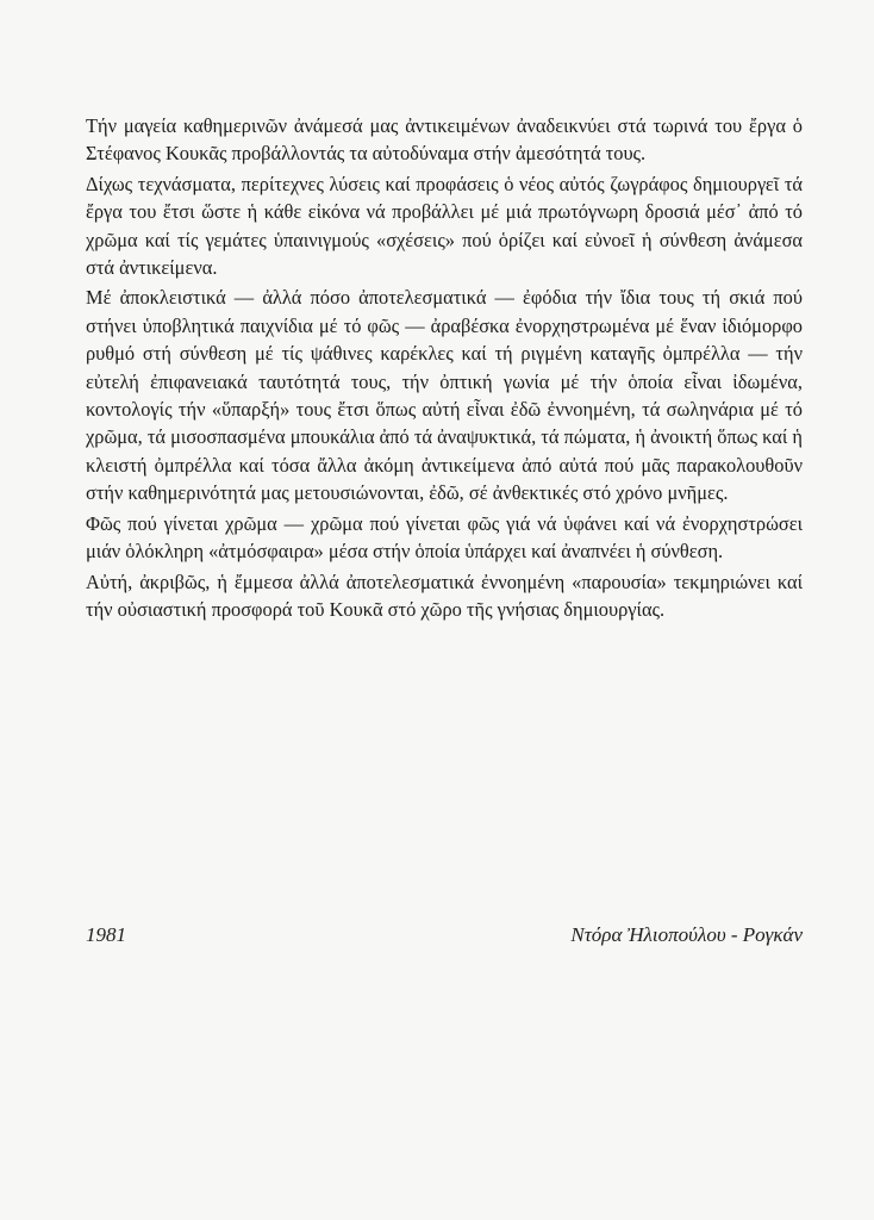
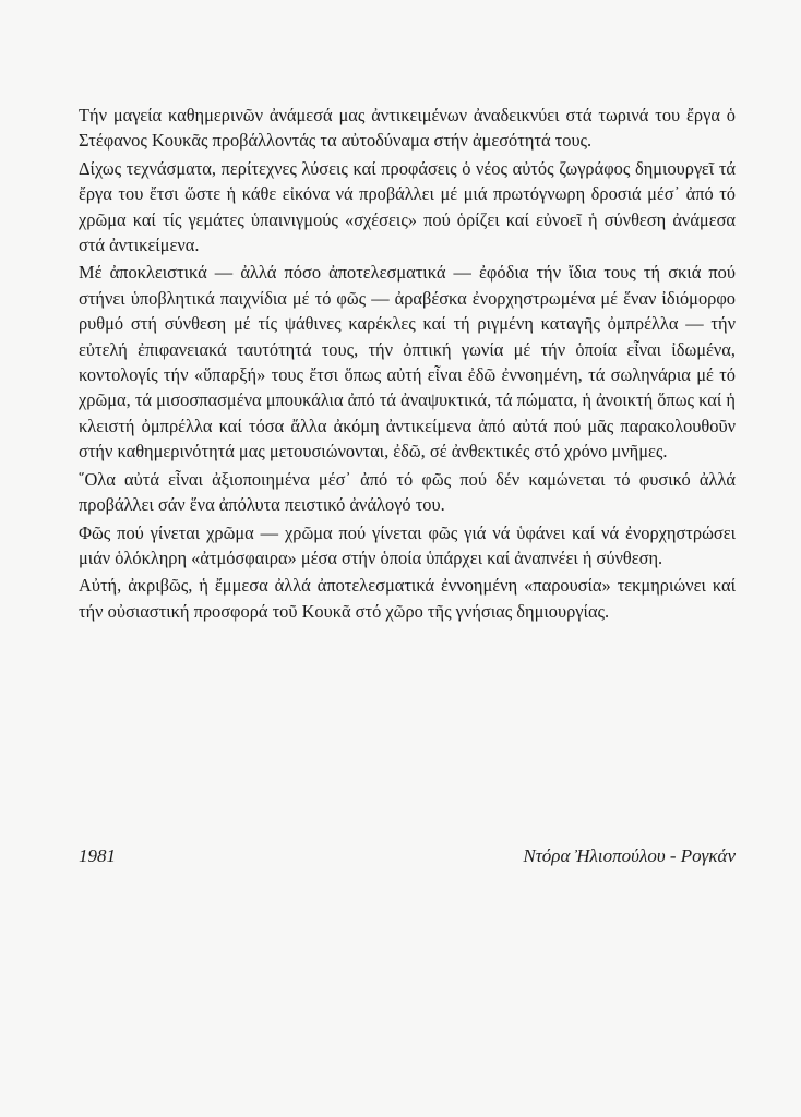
  Τήν μαγεία καθημερινῶν ἀνάμεσά μας ἀντικειμένων ἀναδεικνύει στά τωρινά του ἔργα ὁ Στέφανος Κουκᾶς προβάλλοντάς τα αὐτοδύναμα στήν ἀμεσότητά τους.
  Δίχως τεχνάσματα, περίτεχνες λύσεις καί προφάσεις ὁ νέος αὐτός ζωγράφος δημιουργεῖ τά ἔργα του ἔτσι ὥστε ἡ κάθε εἰκόνα νά προβάλλει μέ μιά πρωτόγνωρη δροσιά μέσ᾽ ἀπό τό χρῶμα καί τίς γεμάτες ὑπαινιγμούς «σχέσεις» πού ὁρίζει καί εὐνοεῖ ἡ σύνθεση ἀνάμεσα στά ἀντικείμενα.
  Μέ ἀποκλειστικά — ἀλλά πόσο ἀποτελεσματικά — ἐφόδια τήν ἴδια τους τή σκιά πού στήνει ὑποβλητικά παιχνίδια μέ τό φῶς — ἀραβέσκα ἐνορχηστρωμένα μέ ἕναν ἰδιόμορφο ρυθμό στή σύνθεση μέ τίς ψάθινες καρέκλες καί τή ριγμένη καταγῆς ὀμπρέλλα — τήν εὐτελή ἐπιφανειακά ταυτότητά τους, τήν ὀπτική γωνία μέ τήν ὁποία εἶναι ἰδωμένα, κοντολογίς τήν «ὕπαρξή» τους ἔτσι ὅπως αὐτή εἶναι ἐδῶ ἐννοημένη, τά σωληνάρια μέ τό χρῶμα, τά μισοσπασμένα μπουκάλια ἀπό τά ἀναψυκτικά, τά πώματα, ἡ ἀνοικτή ὅπως καί ἡ κλειστή ὀμπρέλλα καί τόσα ἄλλα ἀκόμη ἀντικείμενα ἀπό αὐτά πού μᾶς παρακολουθοῦν στήν καθημερινότητά μας μετουσιώνονται, ἐδῶ, σέ ἀνθεκτικές στό χρόνο μνῆμες.
+ ῞Ολα αὐτά εἶναι ἀξιοποιημένα μέσ᾽ ἀπό τό φῶς πού δέν καμώνεται τό φυσικό ἀλλά προβάλλει σάν ἕνα ἀπόλυτα πειστικό ἀνάλογό του.
  Φῶς πού γίνεται χρῶμα — χρῶμα πού γίνεται φῶς γιά νά ὑφάνει καί νά ἐνορχηστρώσει μιάν ὁλόκληρη «ἀτμόσφαιρα» μέσα στήν ὁποία ὑπάρχει καί ἀναπνέει ἡ σύνθεση.
  Αὐτή, ἀκριβῶς, ἡ ἔμμεσα ἀλλά ἀποτελεσματικά ἐννοημένη «παρουσία» τεκμηριώνει καί τήν οὐσιαστική προσφορά τοῦ Κουκᾶ στό χῶρο τῆς γνήσιας δημιουργίας.
  1981
  Ντόρα Ἠλιοπούλου - Ρογκάν
